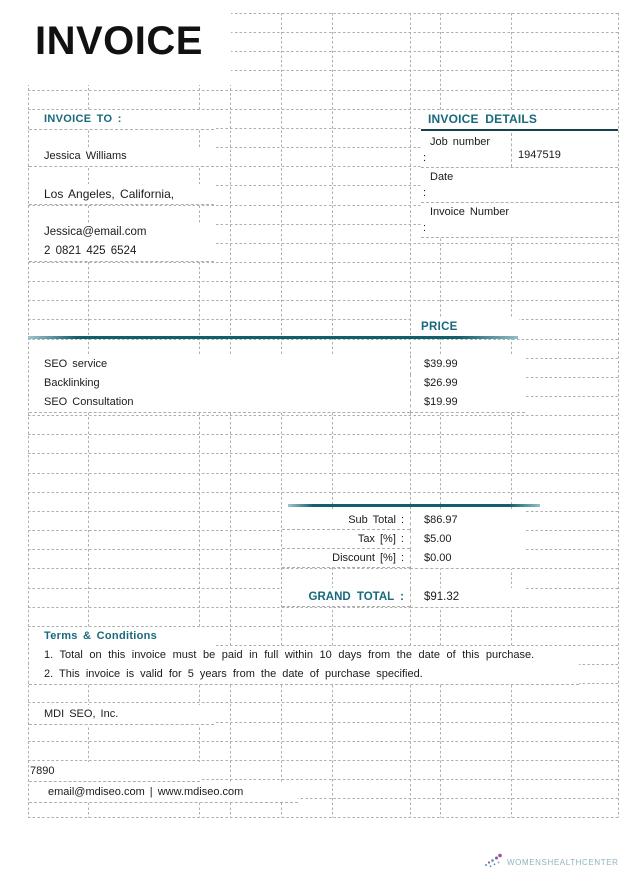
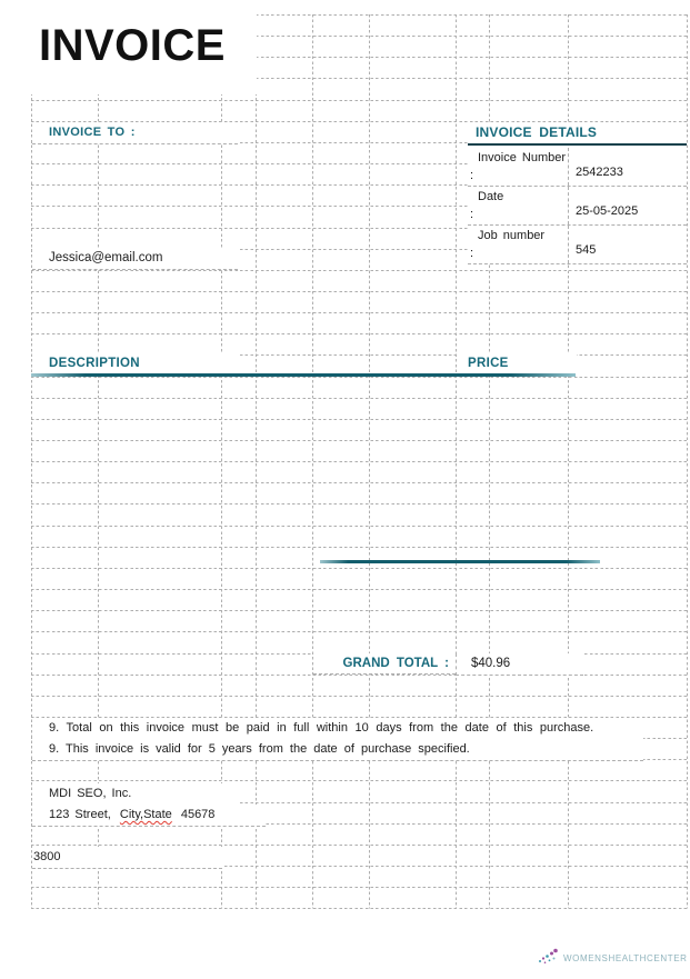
  INVOICE
  INVOICE TO :
- Jessica Williams
- Los Angeles, California,
  Jessica@email.com
- 2 0821 425 6524
  INVOICE DETAILS
- Job number
+ Invoice Number
  :
- 1947519
+ 2542233
  Date
  :
+ 25-05-2025
- Invoice Number
+ Job number
  :
+ 545
+ DESCRIPTION
  PRICE
- SEO service
- $39.99
- Backlinking
- $26.99
- SEO Consultation
- $19.99
- Sub Total :
- $86.97
- Tax [%] :
- $5.00
- Discount [%] :
- $0.00
  GRAND TOTAL :
- $91.32
+ $40.96
- Terms & Conditions
- 1. Total on this invoice must be paid in full within 10 days from the date of this purchase.
+ 9. Total on this invoice must be paid in full within 10 days from the date of this purchase.
- 2. This invoice is valid for 5 years from the date of purchase specified.
+ 9. This invoice is valid for 5 years from the date of purchase specified.
  MDI SEO, Inc.
+ 123 Street, City,State 45678
- 7890
+ 3800
- email@mdiseo.com | www.mdiseo.com
  WOMENSHEALTHCENTER
